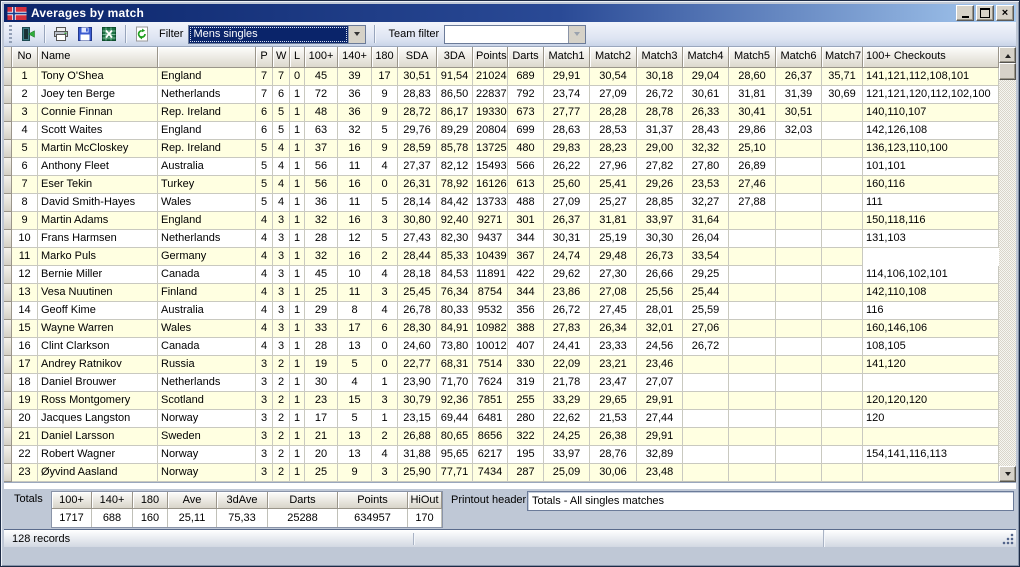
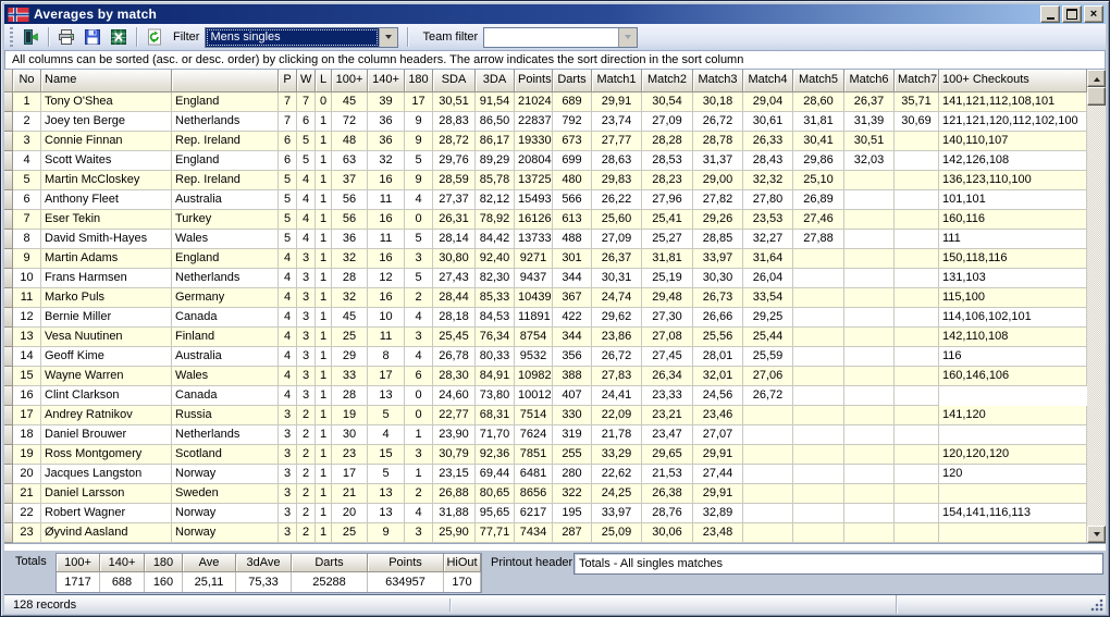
  Averages by match
  ×
  Filter
  Mens singles
  Team filter
+ All columns can be sorted (asc. or desc. order) by clicking on the column headers. The arrow indicates the sort direction in the sort column
  No
  Name
  P
  W
  L
  100+
  140+
  180
  SDA
  3DA
  Points
  Darts
  Match1
  Match2
  Match3
  Match4
  Match5
  Match6
  Match7
  100+ Checkouts
  1
  Tony O'Shea
  England
  7
  7
  0
  45
  39
  17
  30,51
  91,54
  21024
  689
  29,91
  30,54
  30,18
  29,04
  28,60
  26,37
  35,71
  141,121,112,108,101
  2
  Joey ten Berge
  Netherlands
  7
  6
  1
  72
  36
  9
  28,83
  86,50
  22837
  792
  23,74
  27,09
  26,72
  30,61
  31,81
  31,39
  30,69
  121,121,120,112,102,100
  3
  Connie Finnan
  Rep. Ireland
  6
  5
  1
  48
  36
  9
  28,72
  86,17
  19330
  673
  27,77
  28,28
  28,78
  26,33
  30,41
  30,51
  140,110,107
  4
  Scott Waites
  England
  6
  5
  1
  63
  32
  5
  29,76
  89,29
  20804
  699
  28,63
  28,53
  31,37
  28,43
  29,86
  32,03
  142,126,108
  5
  Martin McCloskey
  Rep. Ireland
  5
  4
  1
  37
  16
  9
  28,59
  85,78
  13725
  480
  29,83
  28,23
  29,00
  32,32
  25,10
  136,123,110,100
  6
  Anthony Fleet
  Australia
  5
  4
  1
  56
  11
  4
  27,37
  82,12
  15493
  566
  26,22
  27,96
  27,82
  27,80
  26,89
  101,101
  7
  Eser Tekin
  Turkey
  5
  4
  1
  56
  16
  0
  26,31
  78,92
  16126
  613
  25,60
  25,41
  29,26
  23,53
  27,46
  160,116
  8
  David Smith-Hayes
  Wales
  5
  4
  1
  36
  11
  5
  28,14
  84,42
  13733
  488
  27,09
  25,27
  28,85
  32,27
  27,88
  111
  9
  Martin Adams
  England
  4
  3
  1
  32
  16
  3
  30,80
  92,40
  9271
  301
  26,37
  31,81
  33,97
  31,64
  150,118,116
  10
  Frans Harmsen
  Netherlands
  4
  3
  1
  28
  12
  5
  27,43
  82,30
  9437
  344
  30,31
  25,19
  30,30
  26,04
  131,103
  11
  Marko Puls
  Germany
  4
  3
  1
  32
  16
  2
  28,44
  85,33
  10439
  367
  24,74
  29,48
  26,73
  33,54
+ 115,100
  12
  Bernie Miller
  Canada
  4
  3
  1
  45
  10
  4
  28,18
  84,53
  11891
  422
  29,62
  27,30
  26,66
  29,25
  114,106,102,101
  13
  Vesa Nuutinen
  Finland
  4
  3
  1
  25
  11
  3
  25,45
  76,34
  8754
  344
  23,86
  27,08
  25,56
  25,44
  142,110,108
  14
  Geoff Kime
  Australia
  4
  3
  1
  29
  8
  4
  26,78
  80,33
  9532
  356
  26,72
  27,45
  28,01
  25,59
  116
  15
  Wayne Warren
  Wales
  4
  3
  1
  33
  17
  6
  28,30
  84,91
  10982
  388
  27,83
  26,34
  32,01
  27,06
  160,146,106
  16
  Clint Clarkson
  Canada
  4
  3
  1
  28
  13
  0
  24,60
  73,80
  10012
  407
  24,41
  23,33
  24,56
  26,72
- 108,105
  17
  Andrey Ratnikov
  Russia
  3
  2
  1
  19
  5
  0
  22,77
  68,31
  7514
  330
  22,09
  23,21
  23,46
  141,120
  18
  Daniel Brouwer
  Netherlands
  3
  2
  1
  30
  4
  1
  23,90
  71,70
  7624
  319
  21,78
  23,47
  27,07
  19
  Ross Montgomery
  Scotland
  3
  2
  1
  23
  15
  3
  30,79
  92,36
  7851
  255
  33,29
  29,65
  29,91
  120,120,120
  20
  Jacques Langston
  Norway
  3
  2
  1
  17
  5
  1
  23,15
  69,44
  6481
  280
  22,62
  21,53
  27,44
  120
  21
  Daniel Larsson
  Sweden
  3
  2
  1
  21
  13
  2
  26,88
  80,65
  8656
  322
  24,25
  26,38
  29,91
  22
  Robert Wagner
  Norway
  3
  2
  1
  20
  13
  4
  31,88
  95,65
  6217
  195
  33,97
  28,76
  32,89
  154,141,116,113
  23
  Øyvind Aasland
  Norway
  3
  2
  1
  25
  9
  3
  25,90
  77,71
  7434
  287
  25,09
  30,06
  23,48
  Totals
  100+
  140+
  180
  Ave
  3dAve
  Darts
  Points
  HiOut
  1717
  688
  160
  25,11
  75,33
  25288
  634957
  170
  Printout header
  Totals - All singles matches
  128 records
